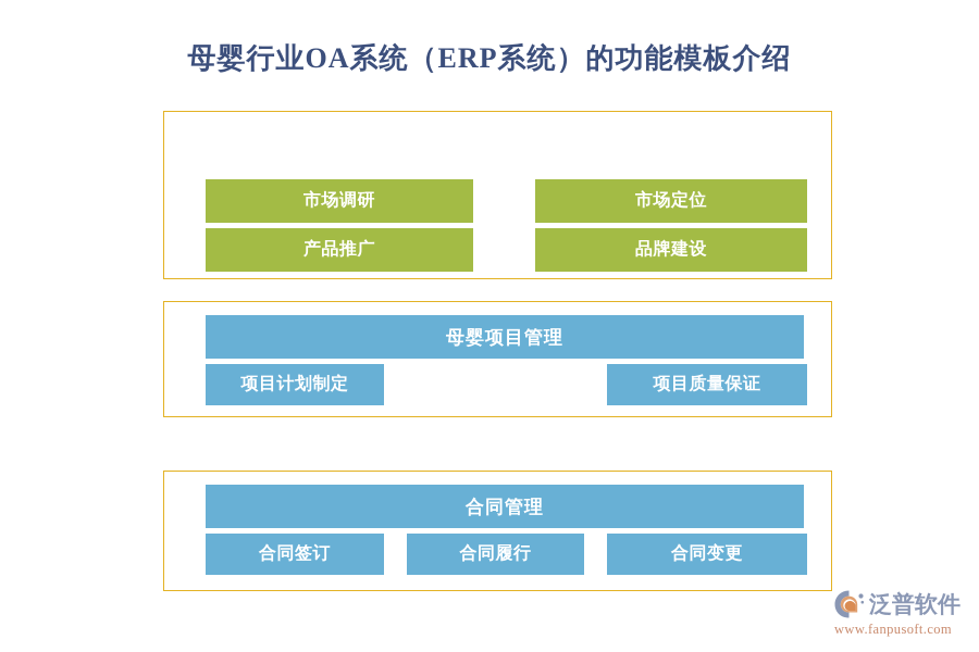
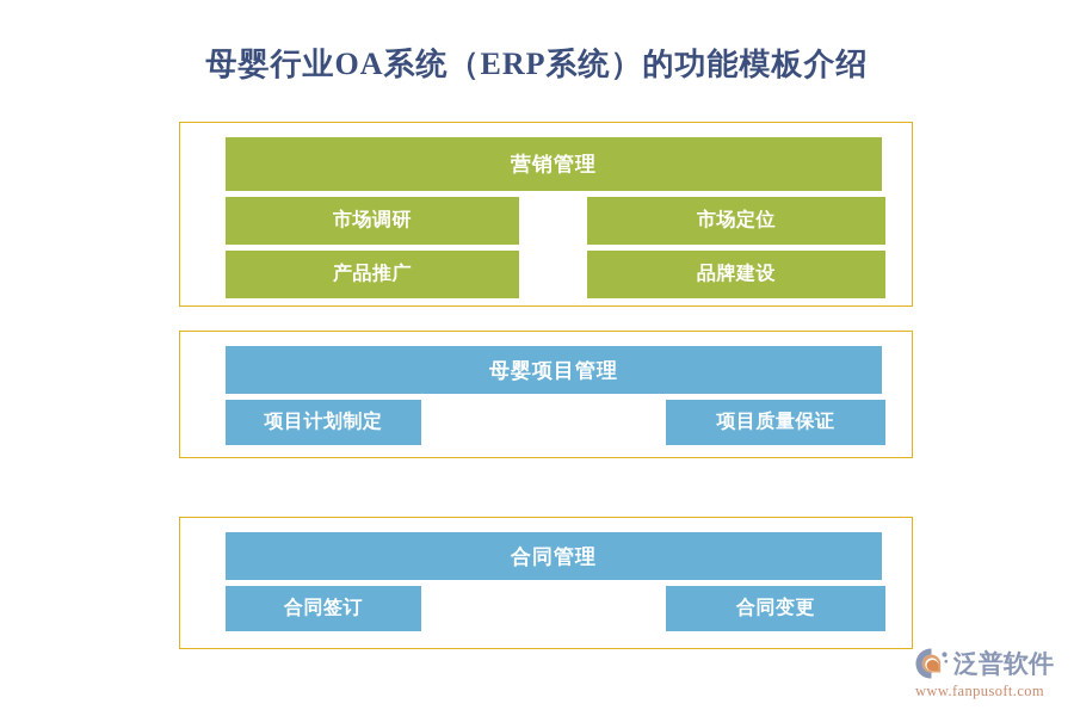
  母婴行业OA系统（ERP系统）的功能模板介绍
+ 营销管理
  市场调研
  市场定位
  产品推广
  品牌建设
  母婴项目管理
  项目计划制定
  项目质量保证
  合同管理
  合同签订
- 合同履行
  合同变更
  泛普软件
  www.fanpusoft.com
